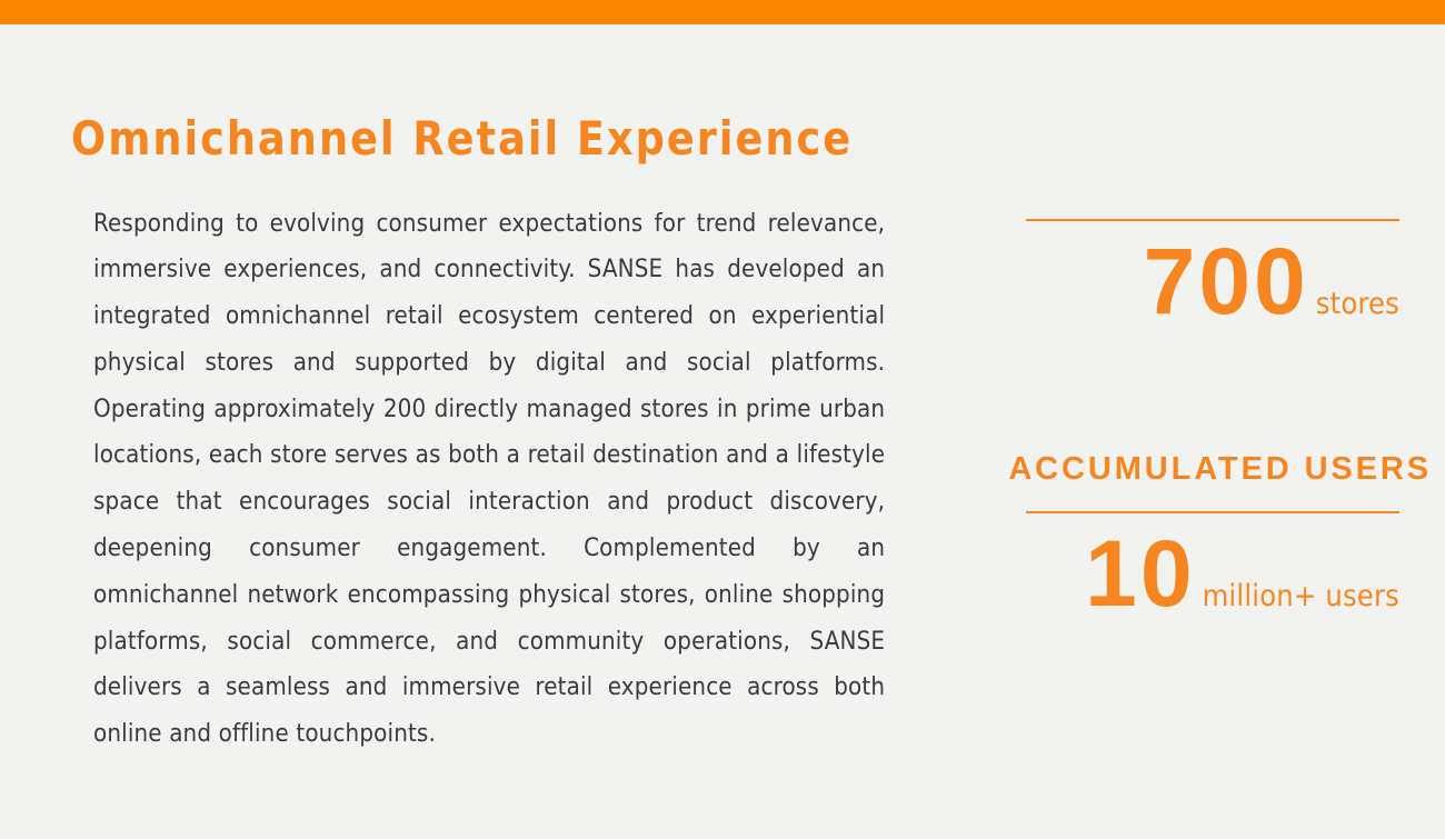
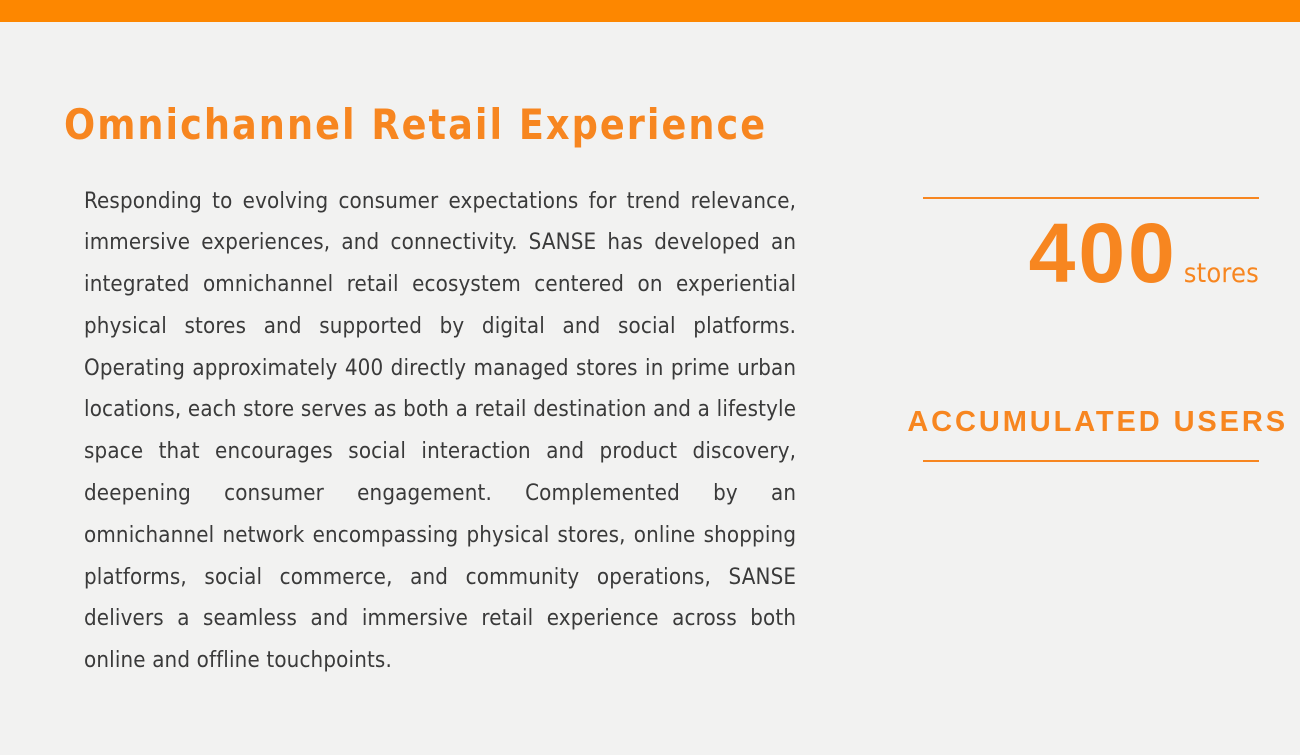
  Omnichannel Retail Experience
- Responding to evolving consumer expectations for trend relevance, immersive experiences, and connectivity. SANSE has developed an integrated omnichannel retail ecosystem centered on experiential physical stores and supported by digital and social platforms. Operating approximately 200 directly managed stores in prime urban locations, each store serves as both a retail destination and a lifestyle space that encourages social interaction and product discovery, deepening consumer engagement. Complemented by an omnichannel network encompassing physical stores, online shopping platforms, social commerce, and community operations, SANSE delivers a seamless and immersive retail experience across both online and offline touchpoints.
+ Responding to evolving consumer expectations for trend relevance, immersive experiences, and connectivity. SANSE has developed an integrated omnichannel retail ecosystem centered on experiential physical stores and supported by digital and social platforms. Operating approximately 400 directly managed stores in prime urban locations, each store serves as both a retail destination and a lifestyle space that encourages social interaction and product discovery, deepening consumer engagement. Complemented by an omnichannel network encompassing physical stores, online shopping platforms, social commerce, and community operations, SANSE delivers a seamless and immersive retail experience across both online and offline touchpoints.
- 700 stores
+ 400 stores
  ACCUMULATED USERS
- 10 million+ users
